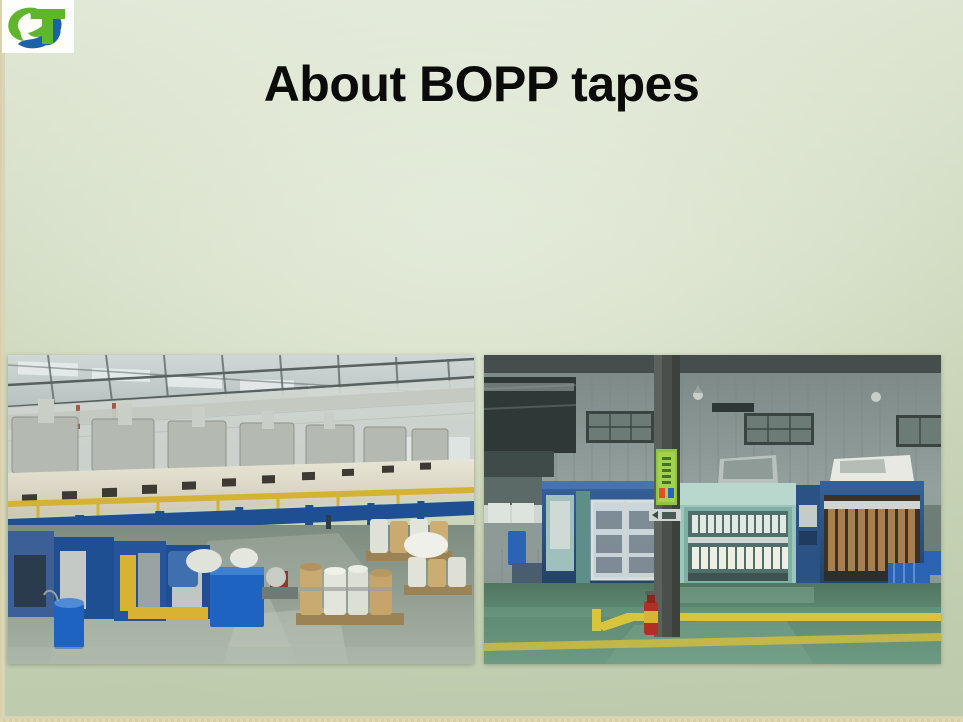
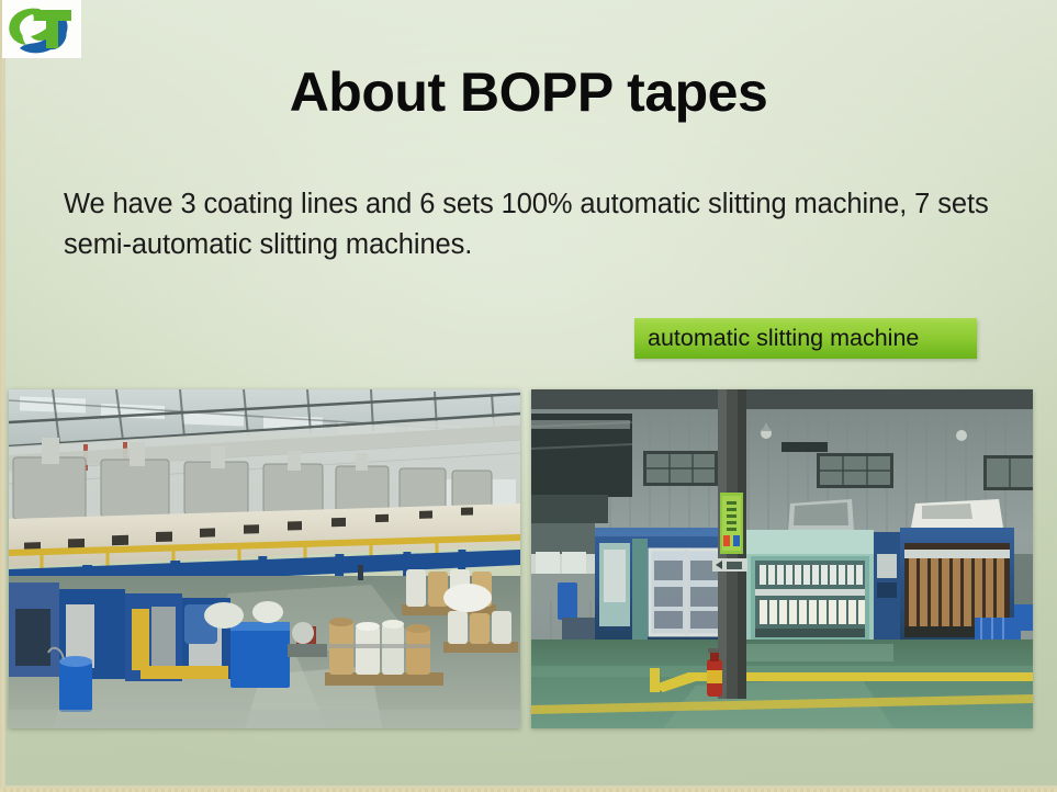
  About BOPP tapes
+ We have 3 coating lines and 6 sets 100% automatic slitting machine, 7 sets semi-automatic slitting machines.
+ automatic slitting machine
